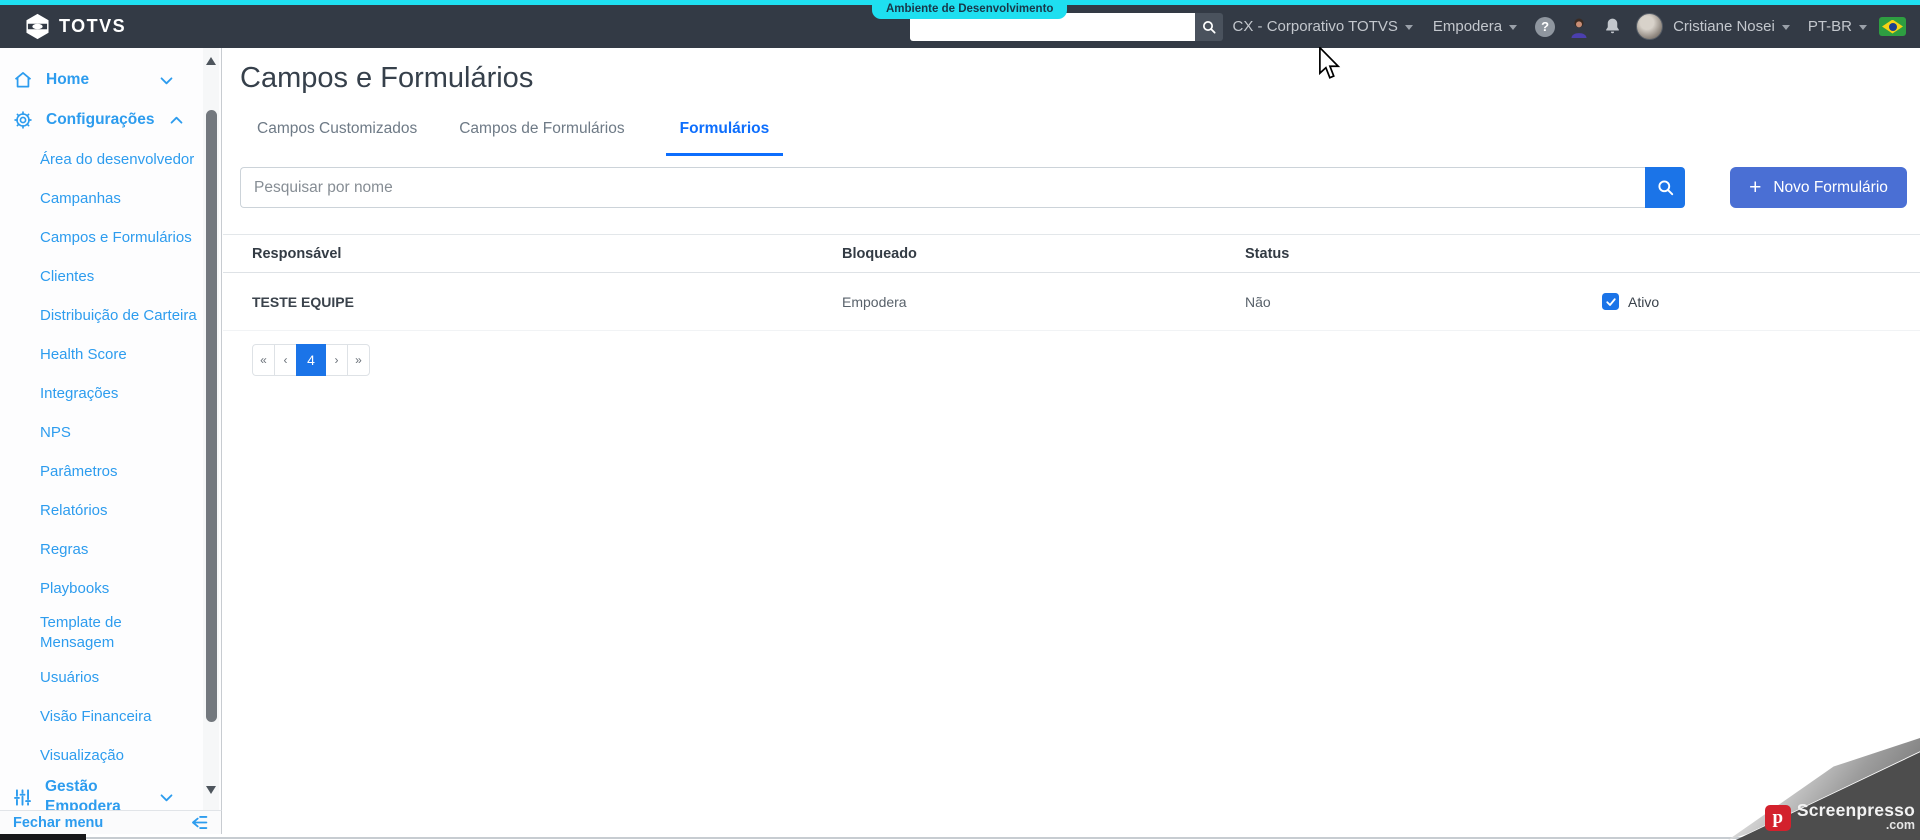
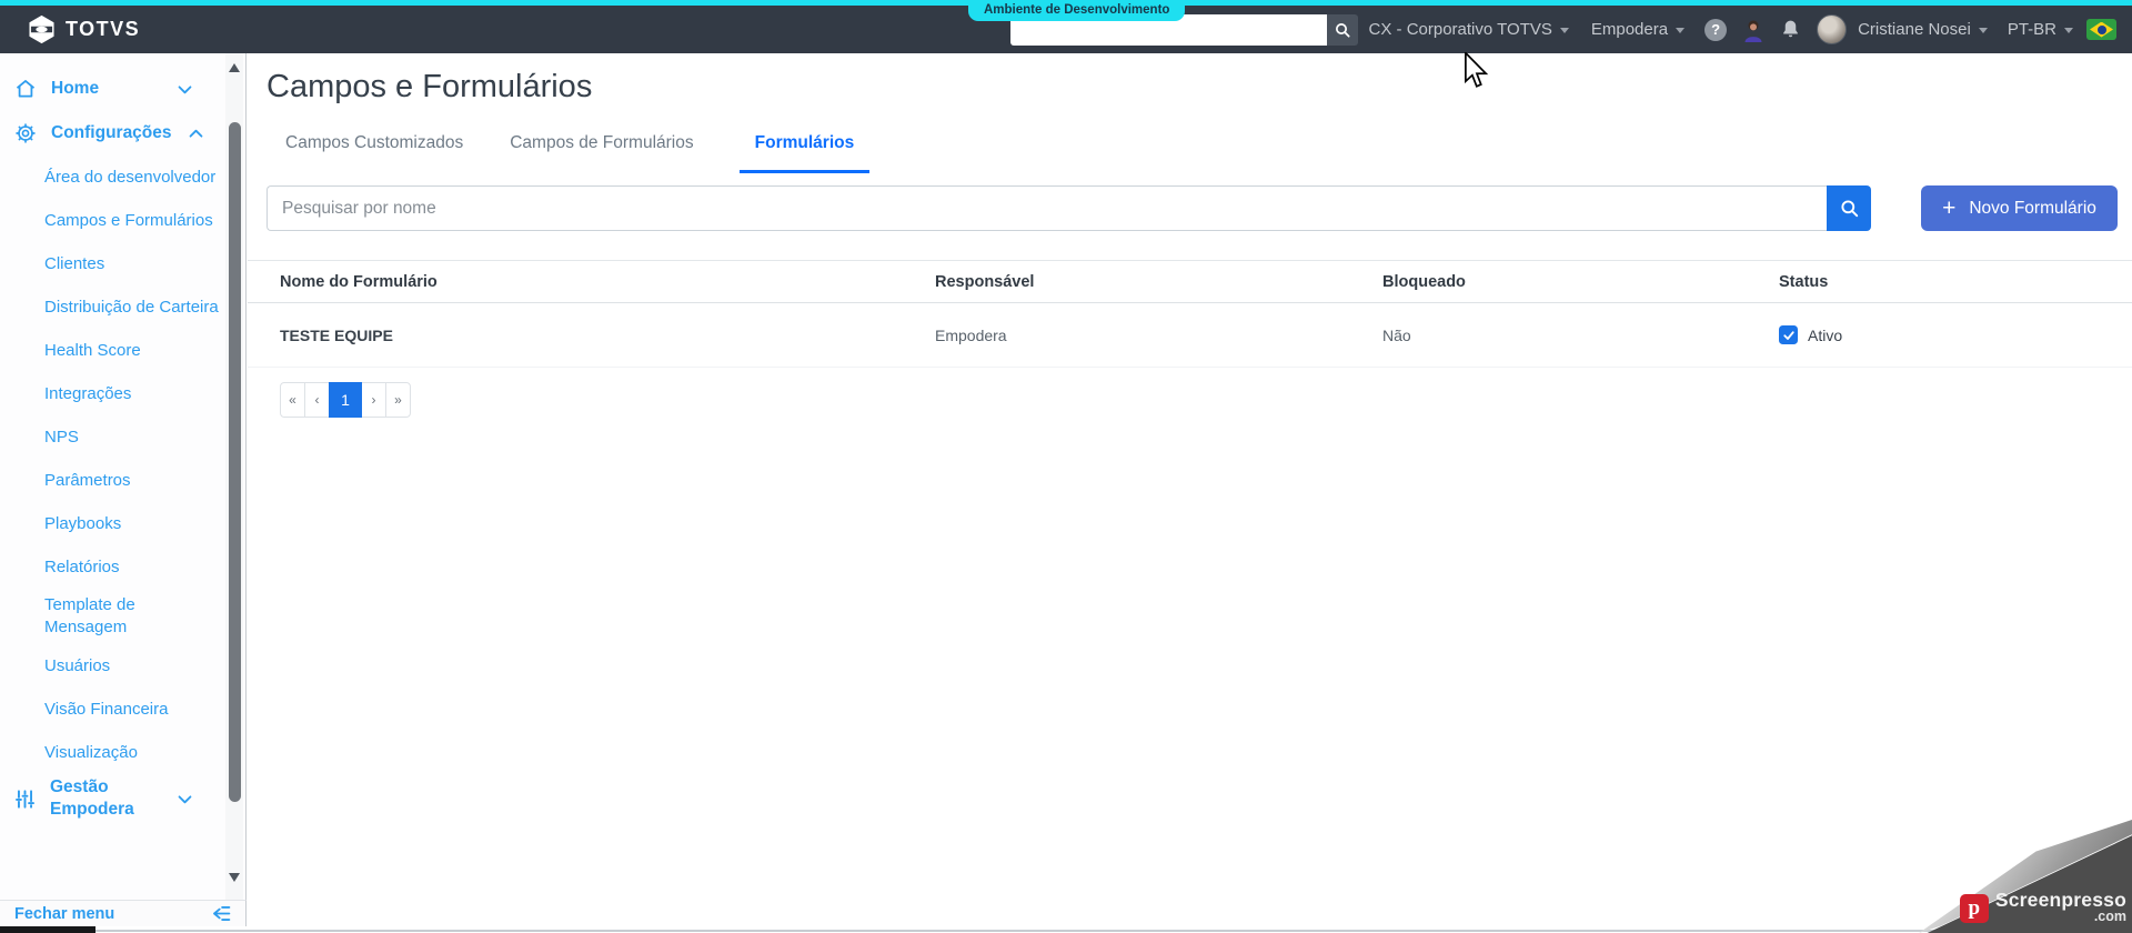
  Ambiente de Desenvolvimento
  TOTVS
  CX - Corporativo TOTVS
  Empodera
  ?
  Cristiane Nosei
  PT-BR
  Home
  Configurações
  Área do desenvolvedor
- Campanhas
  Campos e Formulários
  Clientes
  Distribuição de Carteira
  Health Score
  Integrações
  NPS
  Parâmetros
- Relatórios
+ Playbooks
- Regras
- Playbooks
+ Relatórios
  Template de Mensagem
  Usuários
  Visão Financeira
  Visualização
  Gestão Empodera
  Fechar menu
  Campos e Formulários
  Campos Customizados
  Campos de Formulários
  Formulários
  Pesquisar por nome
  +
  Novo Formulário
+ Nome do Formulário
  Responsável
  Bloqueado
  Status
  TESTE EQUIPE
  Empodera
  Não
  Ativo
  «
  ‹
- 4
+ 1
  ›
  »
  p
  Screenpresso
  .com
